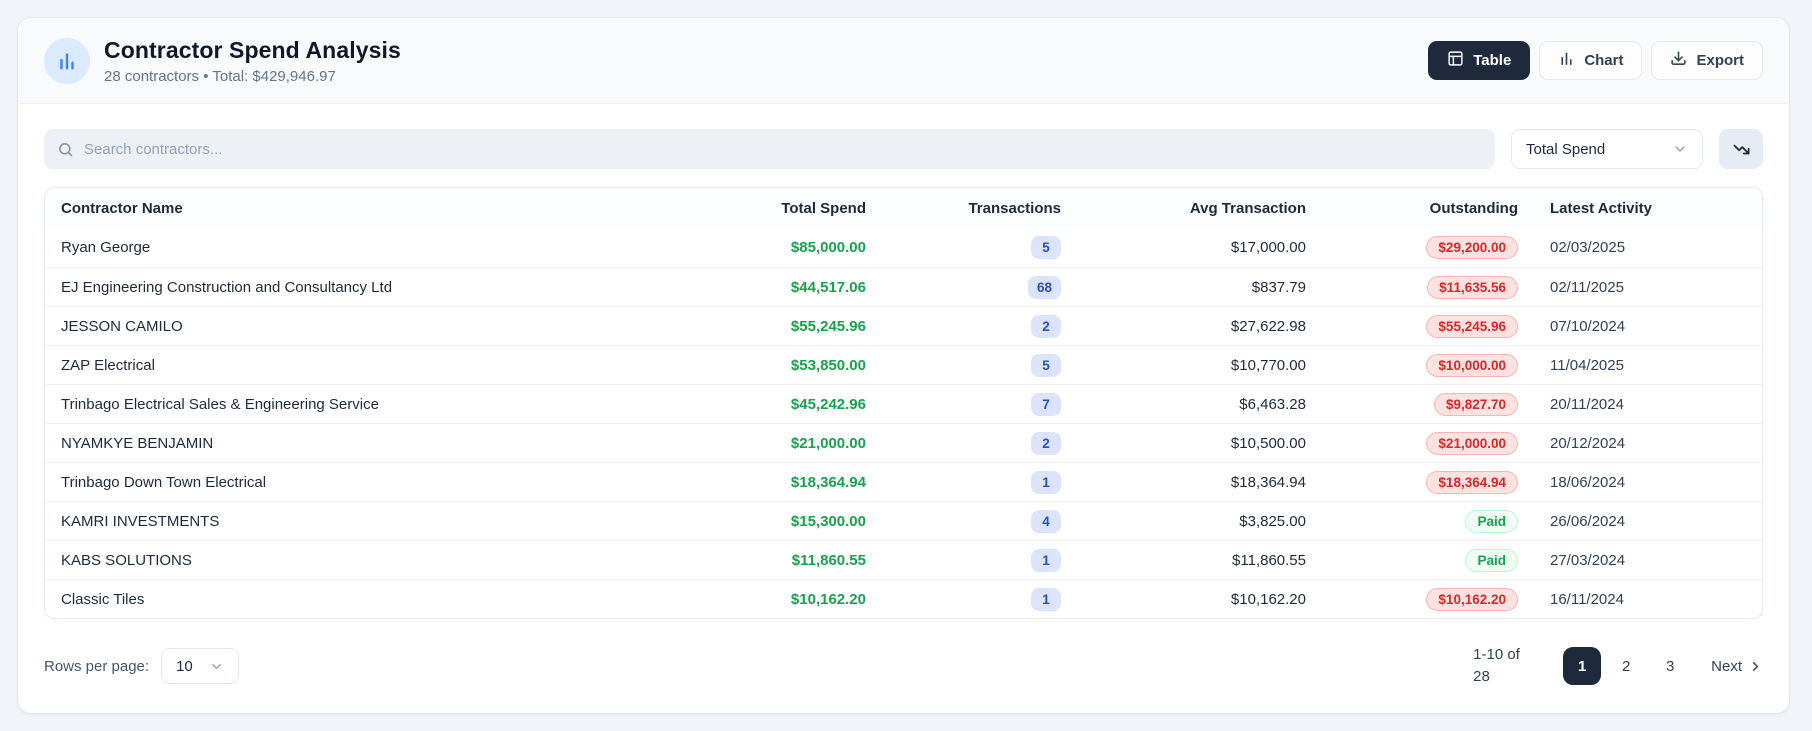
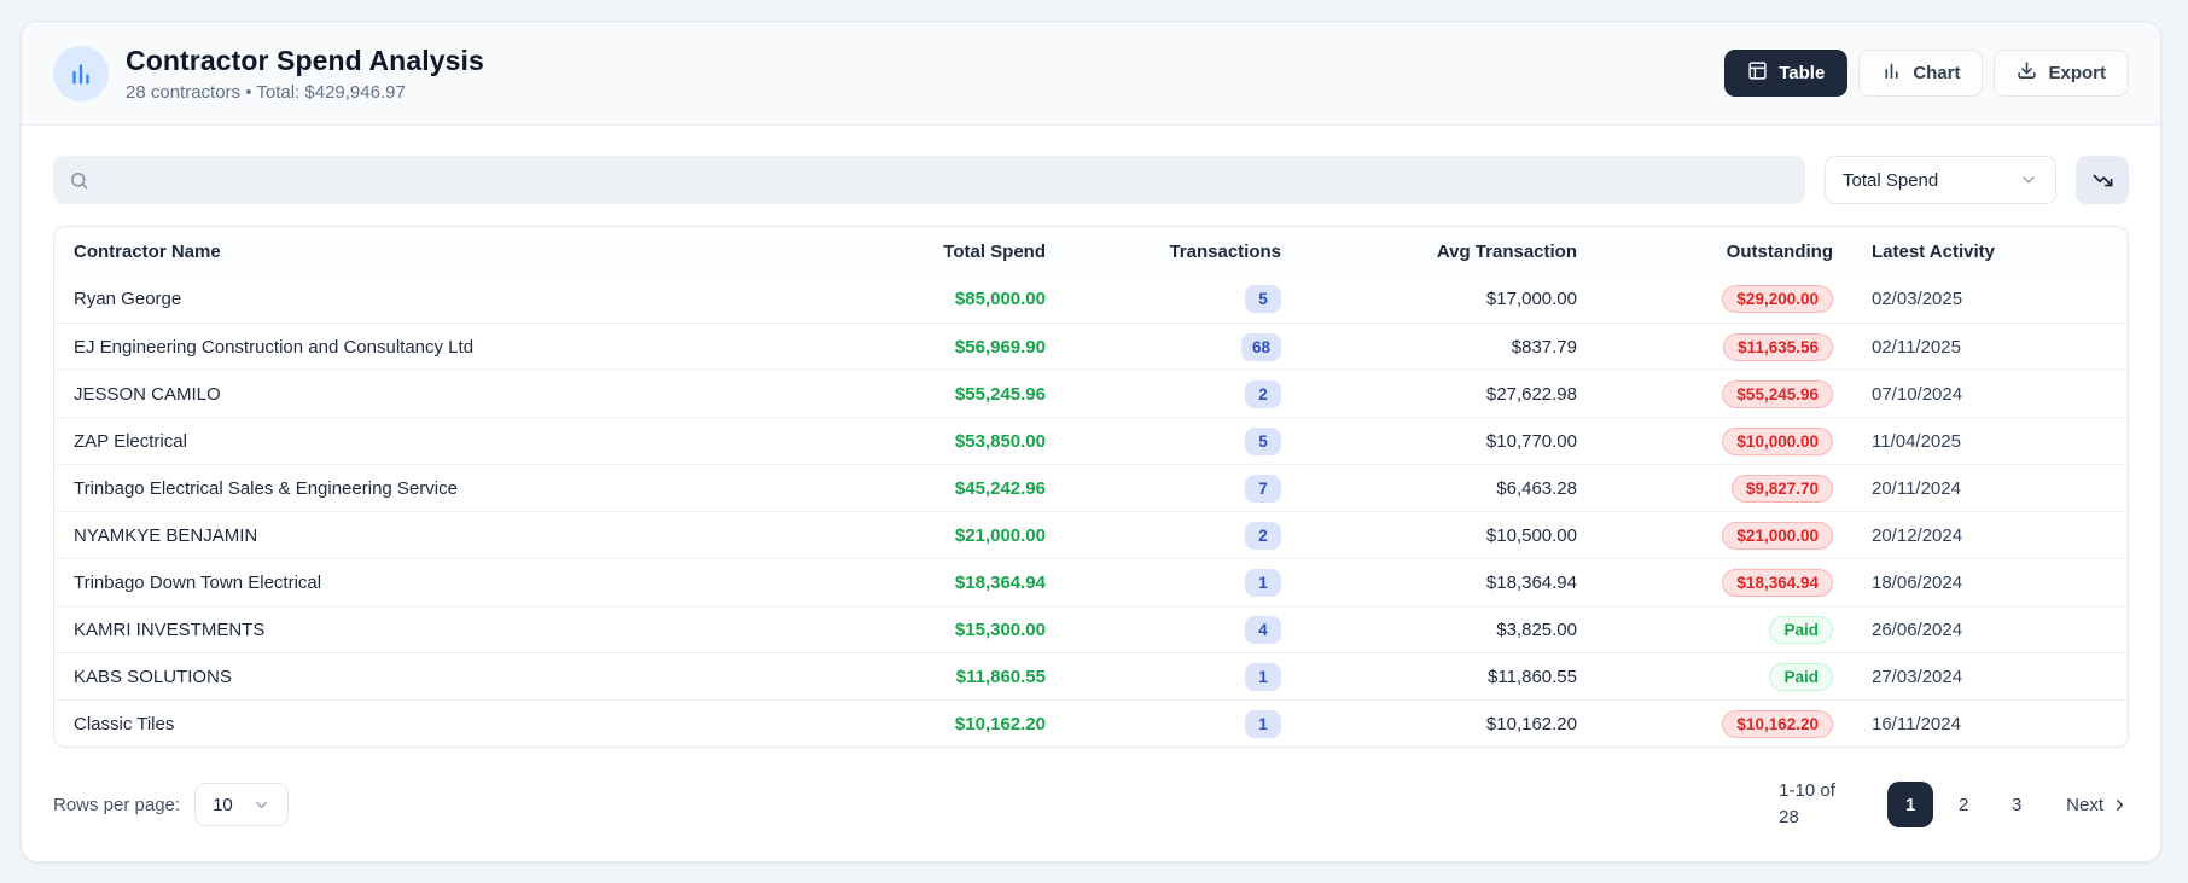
  Contractor Spend Analysis
  28 contractors • Total: $429,946.97
  Table
  Chart
  Export
- Search contractors...
  Total Spend
  Contractor Name
  Total Spend
  Transactions
  Avg Transaction
  Outstanding
  Latest Activity
  Ryan George
  $85,000.00
  5
  $17,000.00
  $29,200.00
  02/03/2025
  EJ Engineering Construction and Consultancy Ltd
- $44,517.06
+ $56,969.90
  68
  $837.79
  $11,635.56
  02/11/2025
  JESSON CAMILO
  $55,245.96
  2
  $27,622.98
  $55,245.96
  07/10/2024
  ZAP Electrical
  $53,850.00
  5
  $10,770.00
  $10,000.00
  11/04/2025
  Trinbago Electrical Sales & Engineering Service
  $45,242.96
  7
  $6,463.28
  $9,827.70
  20/11/2024
  NYAMKYE BENJAMIN
  $21,000.00
  2
  $10,500.00
  $21,000.00
  20/12/2024
  Trinbago Down Town Electrical
  $18,364.94
  1
  $18,364.94
  $18,364.94
  18/06/2024
  KAMRI INVESTMENTS
  $15,300.00
  4
  $3,825.00
  Paid
  26/06/2024
  KABS SOLUTIONS
  $11,860.55
  1
  $11,860.55
  Paid
  27/03/2024
  Classic Tiles
  $10,162.20
  1
  $10,162.20
  $10,162.20
  16/11/2024
  Rows per page:
  10
  1-10 of 28
  1
  2
  3
  Next
